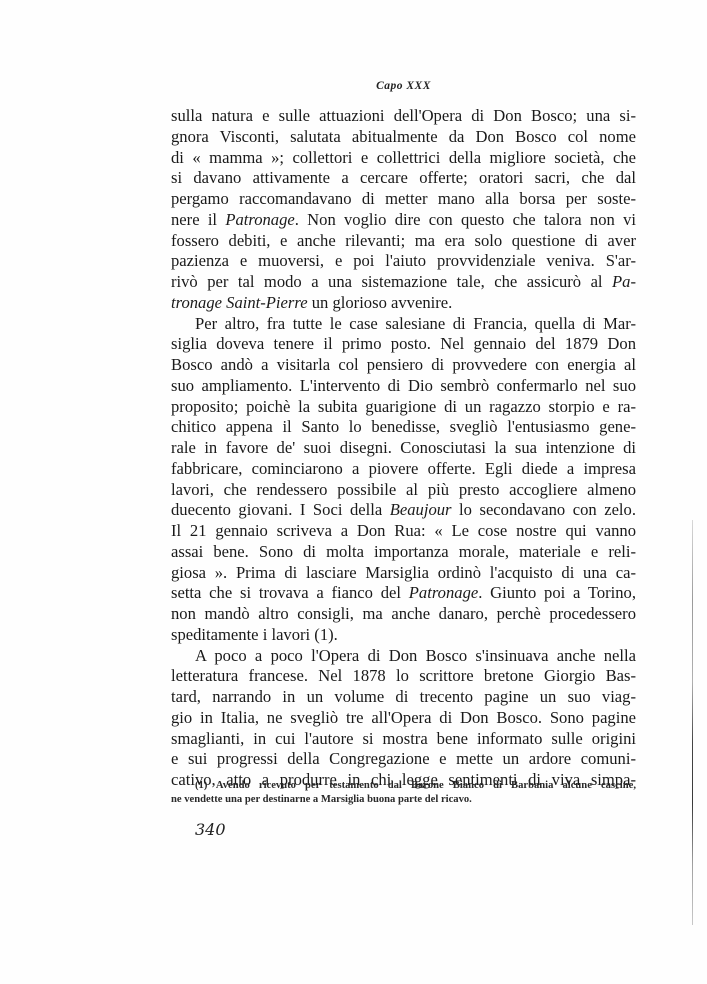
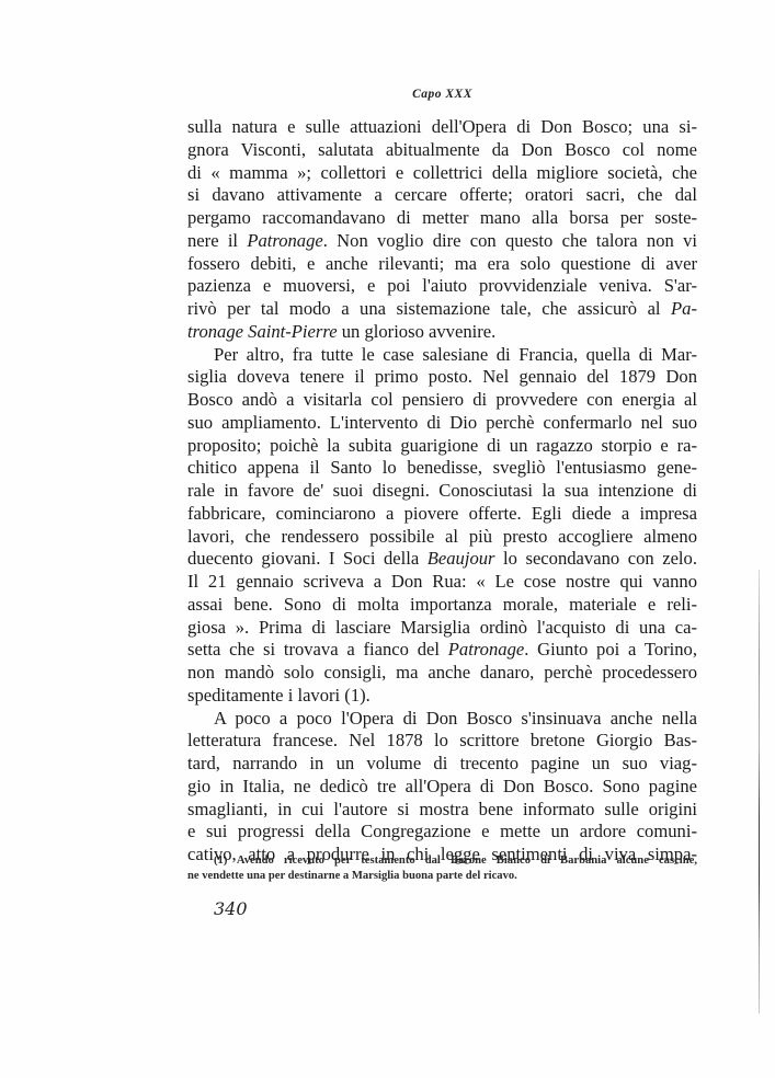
  Capo XXX
  sulla natura e sulle attuazioni dell'Opera di Don Bosco; una si-
  gnora Visconti, salutata abitualmente da Don Bosco col nome
  di « mamma »; collettori e collettrici della migliore società, che
  si davano attivamente a cercare offerte; oratori sacri, che dal
  pergamo raccomandavano di metter mano alla borsa per soste-
  nere il Patronage. Non voglio dire con questo che talora non vi
  fossero debiti, e anche rilevanti; ma era solo questione di aver
  pazienza e muoversi, e poi l'aiuto provvidenziale veniva. S'ar-
  rivò per tal modo a una sistemazione tale, che assicurò al Pa-
  tronage Saint-Pierre un glorioso avvenire.
  Per altro, fra tutte le case salesiane di Francia, quella di Mar-
  siglia doveva tenere il primo posto. Nel gennaio del 1879 Don
  Bosco andò a visitarla col pensiero di provvedere con energia al
- suo ampliamento. L'intervento di Dio sembrò confermarlo nel suo
+ suo ampliamento. L'intervento di Dio perchè confermarlo nel suo
  proposito; poichè la subita guarigione di un ragazzo storpio e ra-
  chitico appena il Santo lo benedisse, svegliò l'entusiasmo gene-
  rale in favore de' suoi disegni. Conosciutasi la sua intenzione di
  fabbricare, cominciarono a piovere offerte. Egli diede a impresa
  lavori, che rendessero possibile al più presto accogliere almeno
  duecento giovani. I Soci della Beaujour lo secondavano con zelo.
  Il 21 gennaio scriveva a Don Rua: « Le cose nostre qui vanno
  assai bene. Sono di molta importanza morale, materiale e reli-
  giosa ». Prima di lasciare Marsiglia ordinò l'acquisto di una ca-
  setta che si trovava a fianco del Patronage. Giunto poi a Torino,
- non mandò altro consigli, ma anche danaro, perchè procedessero
+ non mandò solo consigli, ma anche danaro, perchè procedessero
  speditamente i lavori (1).
  A poco a poco l'Opera di Don Bosco s'insinuava anche nella
  letteratura francese. Nel 1878 lo scrittore bretone Giorgio Bas-
  tard, narrando in un volume di trecento pagine un suo viag-
- gio in Italia, ne svegliò tre all'Opera di Don Bosco. Sono pagine
+ gio in Italia, ne dedicò tre all'Opera di Don Bosco. Sono pagine
  smaglianti, in cui l'autore si mostra bene informato sulle origini
  e sui progressi della Congregazione e mette un ardore comuni-
  cativo, atto a produrre in chi legge sentimenti di viva simpa-
  (1) Avendo ricevuto per testamento dal Barone Bianco di Barbania alcune cascine,
  ne vendette una per destinarne a Marsiglia buona parte del ricavo.
  340
